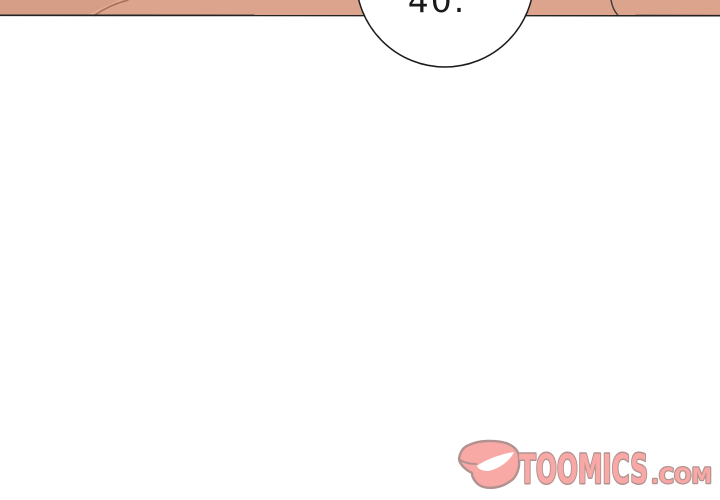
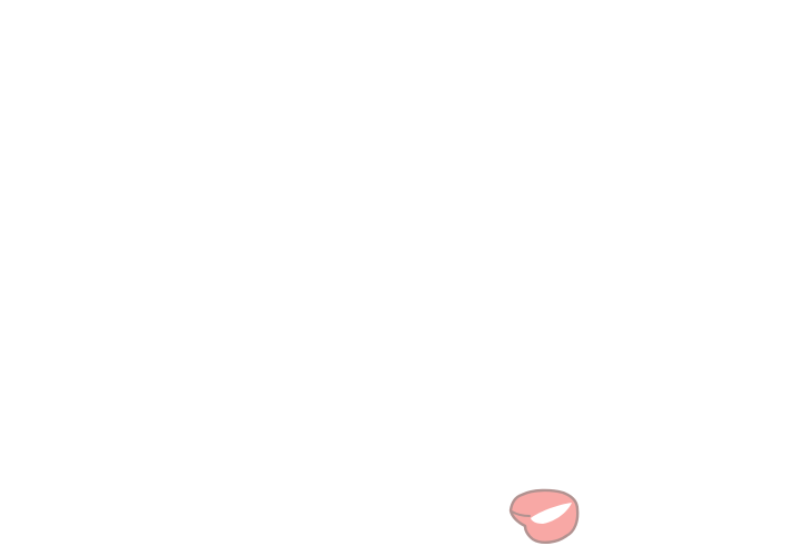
- 40.
- TOOMICS
- .COM
